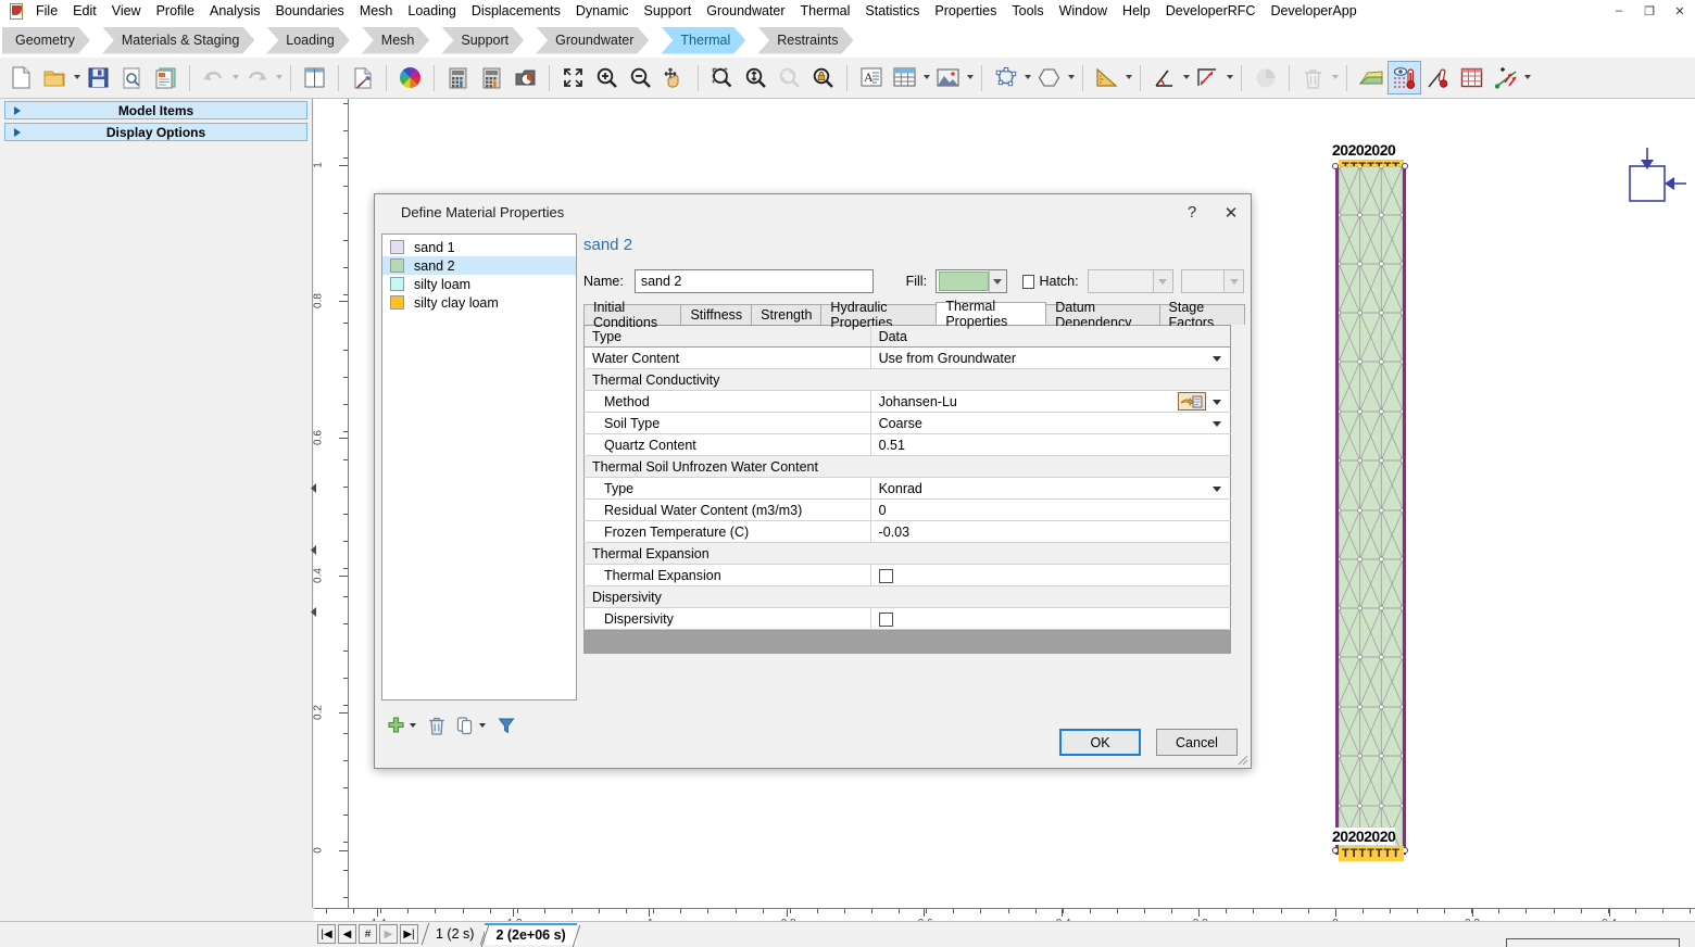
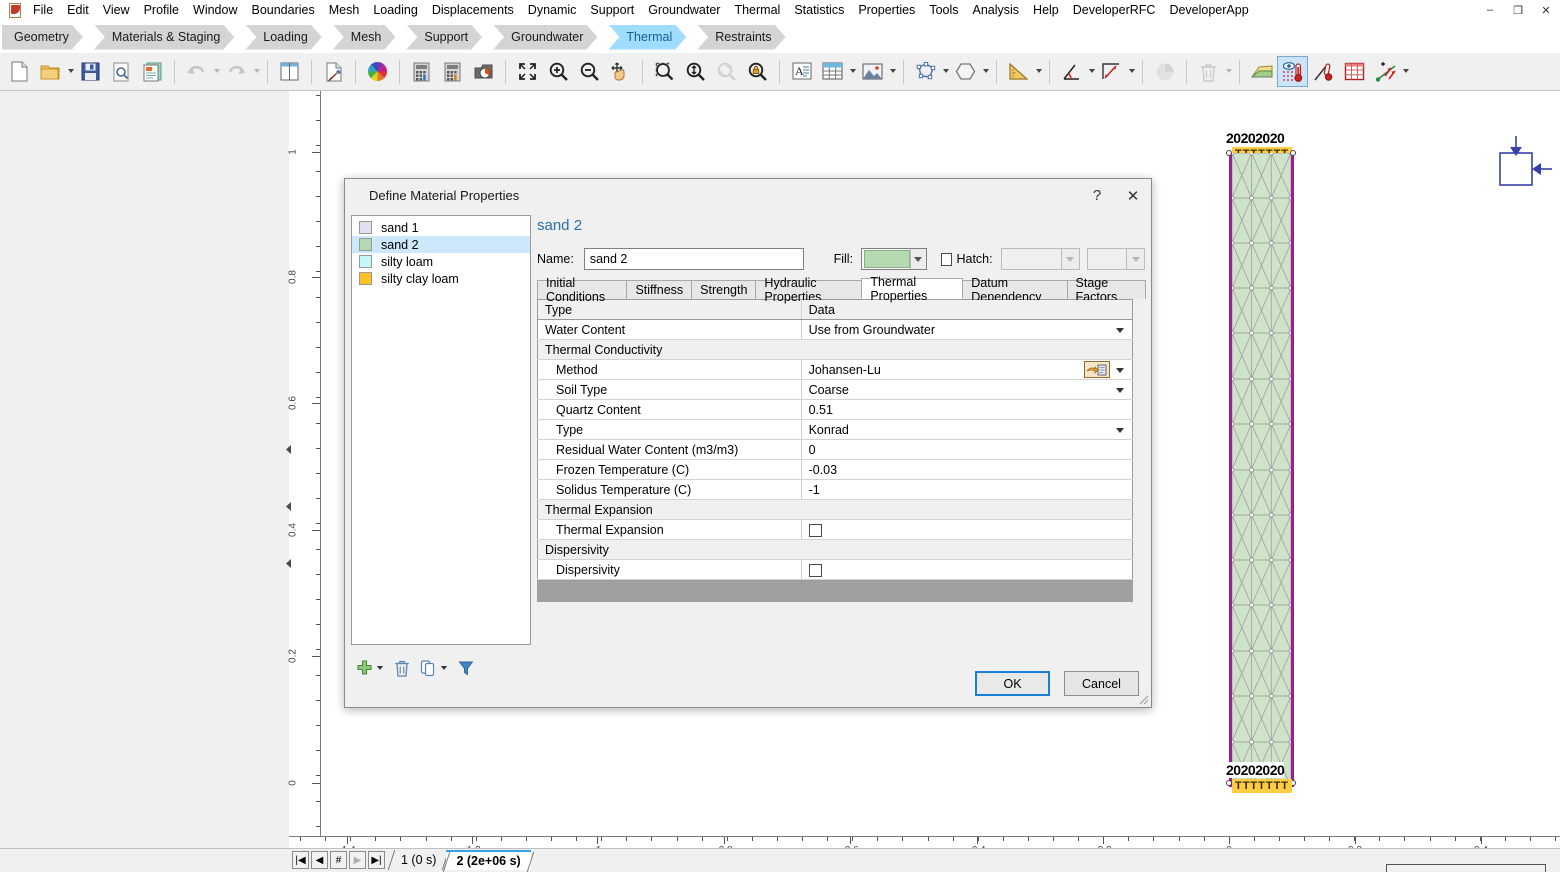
  File
  Edit
  View
  Profile
- Analysis
+ Window
  Boundaries
  Mesh
  Loading
  Displacements
  Dynamic
  Support
  Groundwater
  Thermal
  Statistics
  Properties
  Tools
- Window
+ Analysis
  Help
  DeveloperRFC
  DeveloperApp
  –
  ❐
  ✕
  Geometry
  Materials & Staging
  Loading
  Mesh
  Support
  Groundwater
  Thermal
  Restraints
  A
- Model Items
- Display Options
  20202020
  20202020
  TTTTTTT
  Define Material Properties
  ?
  ✕
  sand 1
  sand 2
  silty loam
  silty clay loam
  sand 2
  Name:
  sand 2
  Fill:
  Hatch:
  Initial Conditions
  Stiffness
  Strength
  Hydraulic Properties
  Thermal Properties
  Datum Dependency
  Stage Factors
  Type	Data
  Water Content	Use from Groundwater
  Thermal Conductivity
  Method	Johansen-Lu
  Soil Type	Coarse
  Quartz Content	0.51
- Thermal Soil Unfrozen Water Content
  Type	Konrad
  Residual Water Content (m3/m3)	0
  Frozen Temperature (C)	-0.03
+ Solidus Temperature (C)	-1
  Thermal Expansion
  Thermal Expansion
  Dispersivity
  Dispersivity
  OK
  Cancel
  |◀
  ◀
  #
  ▶
  ▶|
- 1 (2 s)
+ 1 (0 s)
  2 (2e+06 s)
